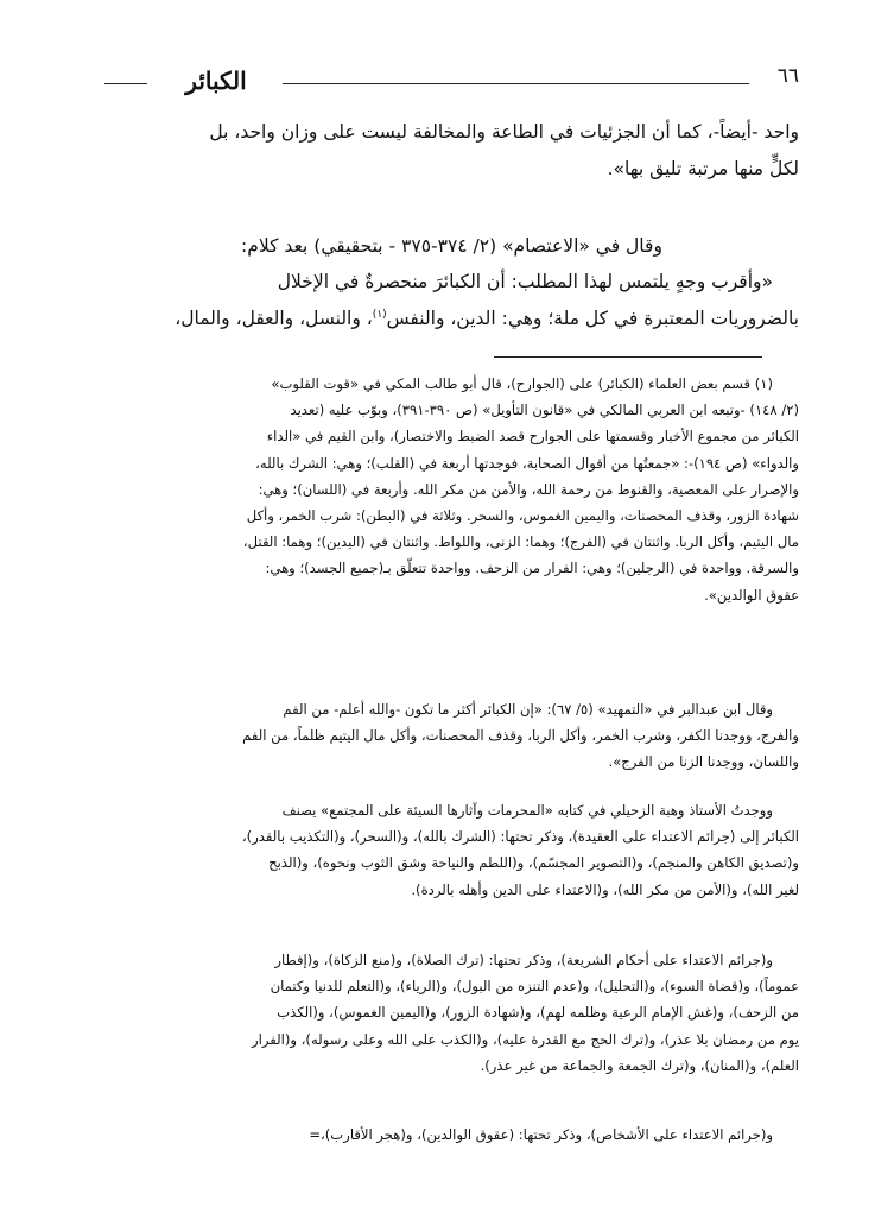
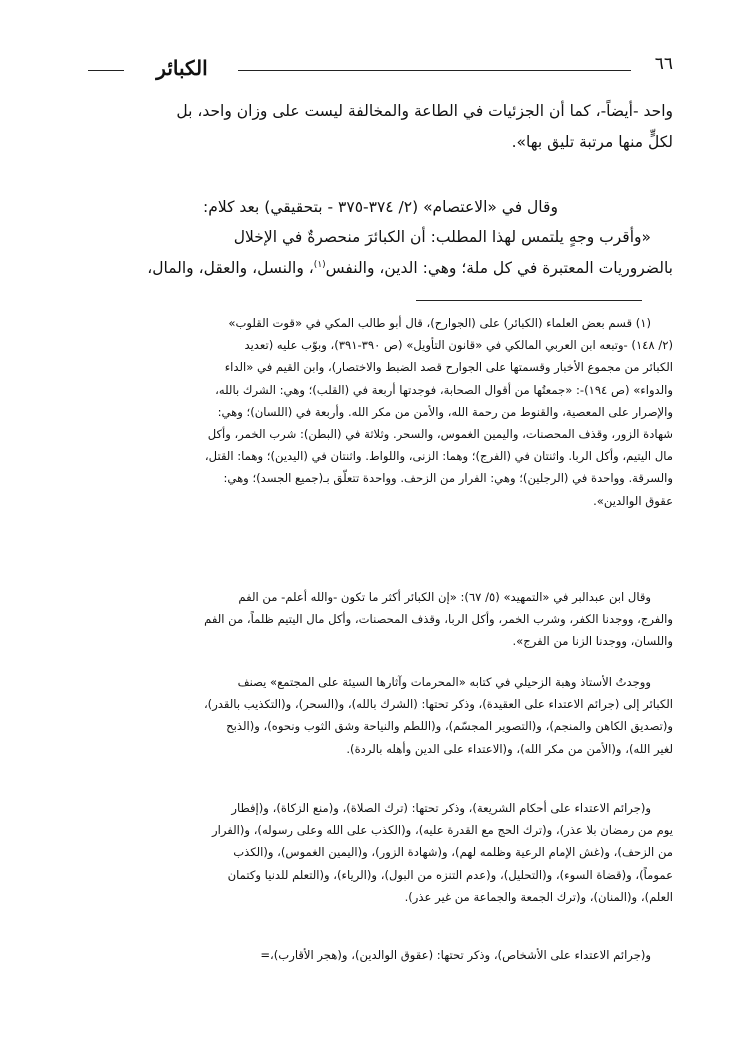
  ٦٦
  الكبائر
  واحد -أيضاً-، كما أن الجزئيات في الطاعة والمخالفة ليست على وزان واحد، بل
  لكلٍّ منها مرتبة تليق بها».
  وقال في «الاعتصام» (٢/ ٣٧٤-٣٧٥ - بتحقيقي) بعد كلام:
  «وأقرب وجهٍ يلتمس لهذا المطلب: أن الكبائرَ منحصرةٌ في الإخلال
  بالضروريات المعتبرة في كل ملة؛ وهي: الدين، والنفس(١)، والنسل، والعقل، والمال،
  (١) قسم بعض العلماء (الكبائر) على (الجوارح)، قال أبو طالب المكي في «قوت القلوب»
  (٢/ ١٤٨) -وتبعه ابن العربي المالكي في «قانون التأويل» (ص ٣٩٠-٣٩١)، وبوّب عليه (تعديد
  الكبائر من مجموع الأخبار وقسمتها على الجوارح قصد الضبط والاختصار)، وابن القيم في «الداء
  والدواء» (ص ١٩٤)-: «جمعتُها من أقوال الصحابة، فوجدتها أربعة في (القلب)؛ وهي: الشرك بالله،
  والإصرار على المعصية، والقنوط من رحمة الله، والأمن من مكر الله. وأربعة في (اللسان)؛ وهي:
  شهادة الزور، وقذف المحصنات، واليمين الغموس، والسحر. وثلاثة في (البطن): شرب الخمر، وأكل
  مال اليتيم، وأكل الربا. واثنتان في (الفرج)؛ وهما: الزنى، واللواط. واثنتان في (اليدين)؛ وهما: القتل،
  والسرقة. وواحدة في (الرجلين)؛ وهي: الفرار من الزحف. وواحدة تتعلّق بـ(جميع الجسد)؛ وهي:
  عقوق الوالدين».
  وقال ابن عبدالبر في «التمهيد» (٥/ ٦٧): «إن الكبائر أكثر ما تكون -والله أعلم- من الفم
  والفرج، ووجدنا الكفر، وشرب الخمر، وأكل الربا، وقذف المحصنات، وأكل مال اليتيم ظلماً، من الفم
  واللسان، ووجدنا الزنا من الفرج».
  ووجدتُ الأستاذ وهبة الزحيلي في كتابه «المحرمات وآثارها السيئة على المجتمع» يصنف
  الكبائر إلى (جرائم الاعتداء على العقيدة)، وذكر تحتها: (الشرك بالله)، و(السحر)، و(التكذيب بالقدر)،
  و(تصديق الكاهن والمنجم)، و(التصوير المجسّم)، و(اللطم والنياحة وشق الثوب ونحوه)، و(الذبح
  لغير الله)، و(الأمن من مكر الله)، و(الاعتداء على الدين وأهله بالردة).
  و(جرائم الاعتداء على أحكام الشريعة)، وذكر تحتها: (ترك الصلاة)، و(منع الزكاة)، و(إفطار
- عموماً)، و(قضاة السوء)، و(التحليل)، و(عدم التنزه من البول)، و(الرياء)، و(التعلم للدنيا وكتمان
+ يوم من رمضان بلا عذر)، و(ترك الحج مع القدرة عليه)، و(الكذب على الله وعلى رسوله)، و(الفرار
  من الزحف)، و(غش الإمام الرعية وظلمه لهم)، و(شهادة الزور)، و(اليمين الغموس)، و(الكذب
- يوم من رمضان بلا عذر)، و(ترك الحج مع القدرة عليه)، و(الكذب على الله وعلى رسوله)، و(الفرار
+ عموماً)، و(قضاة السوء)، و(التحليل)، و(عدم التنزه من البول)، و(الرياء)، و(التعلم للدنيا وكتمان
  العلم)، و(المنان)، و(ترك الجمعة والجماعة من غير عذر).
  و(جرائم الاعتداء على الأشخاص)، وذكر تحتها: (عقوق الوالدين)، و(هجر الأقارب)،=
